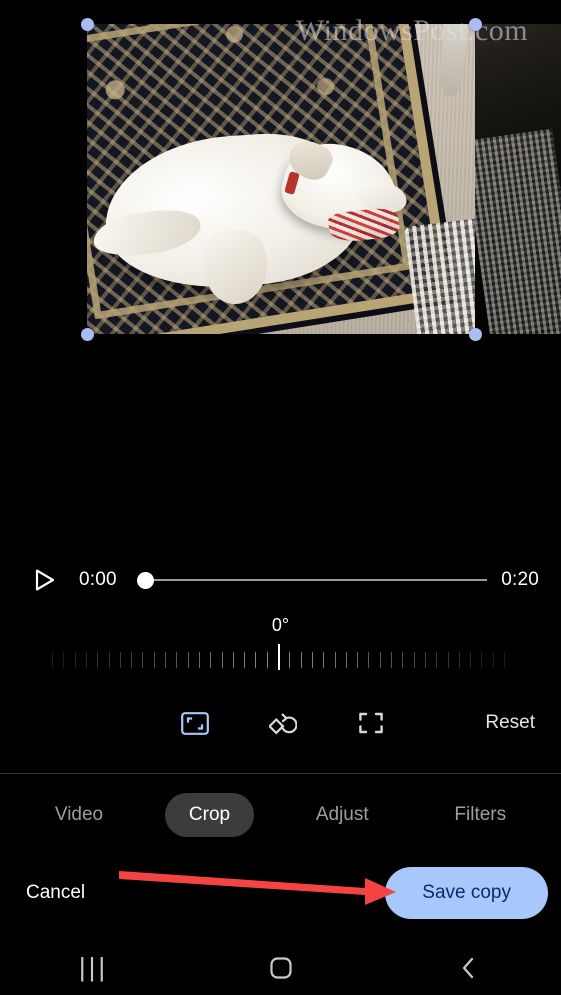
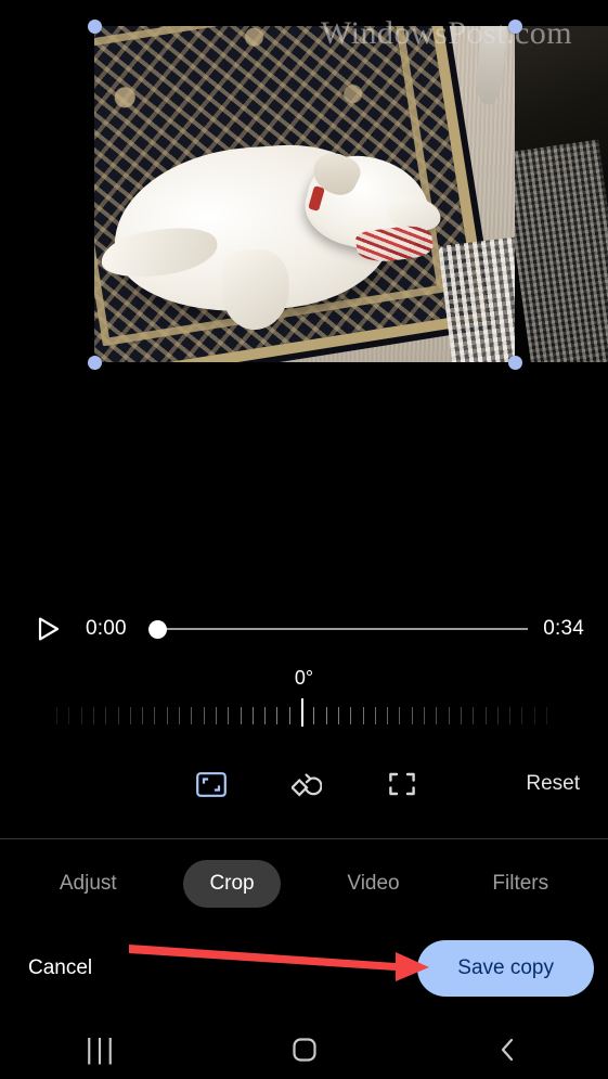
  WindowsPost.com
  0:00
- 0:20
+ 0:34
  0°
  Reset
- Video
+ Adjust
  Crop
- Adjust
+ Video
  Filters
  Cancel
  Save copy
  |||
